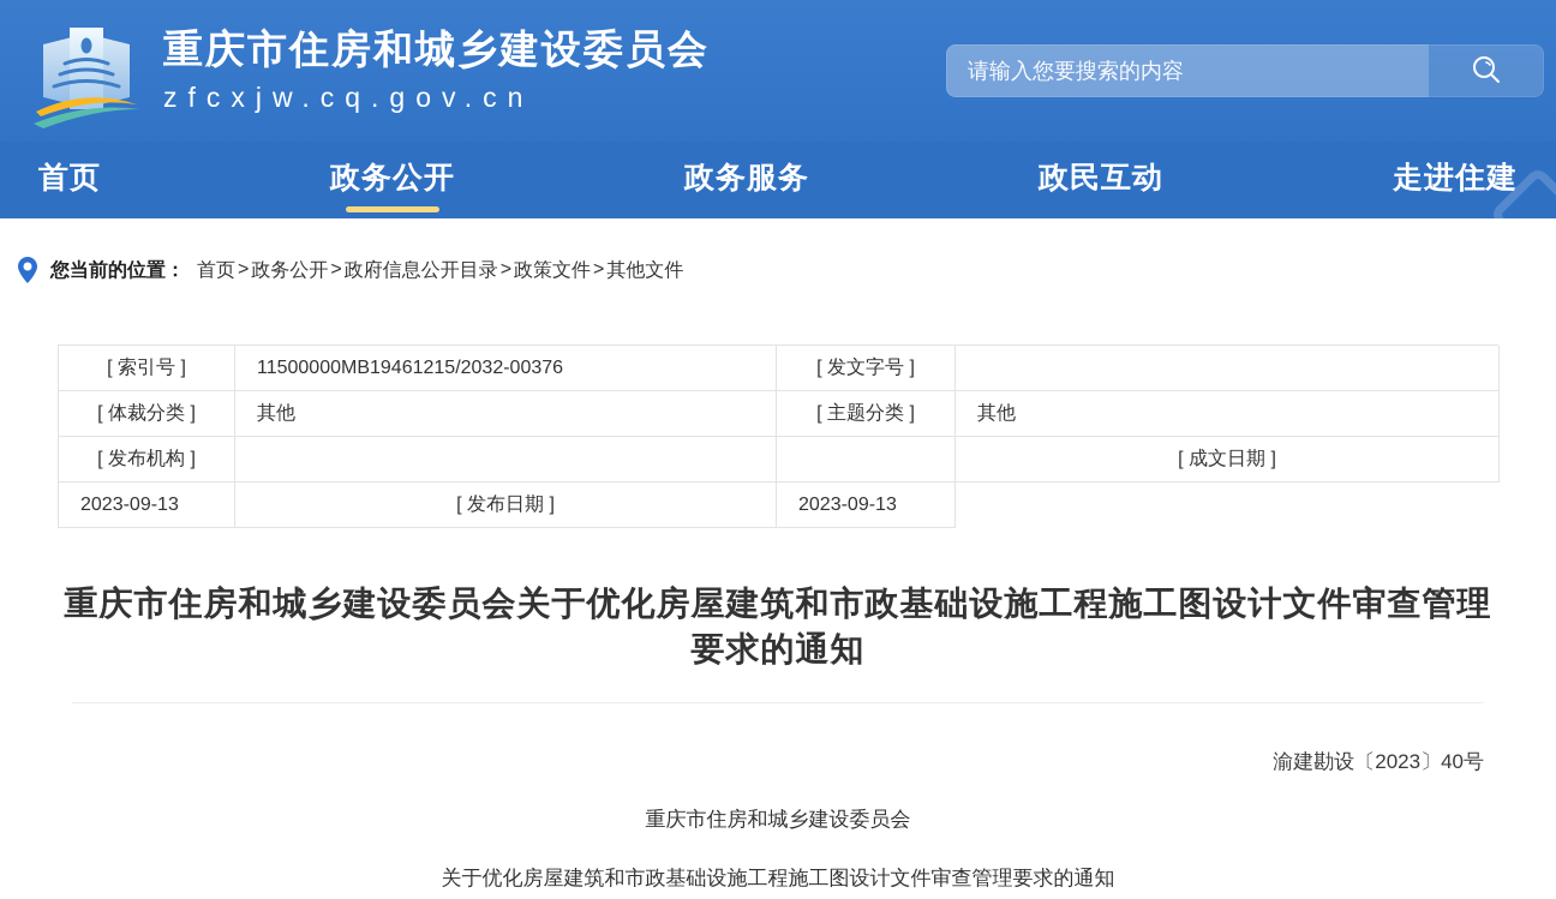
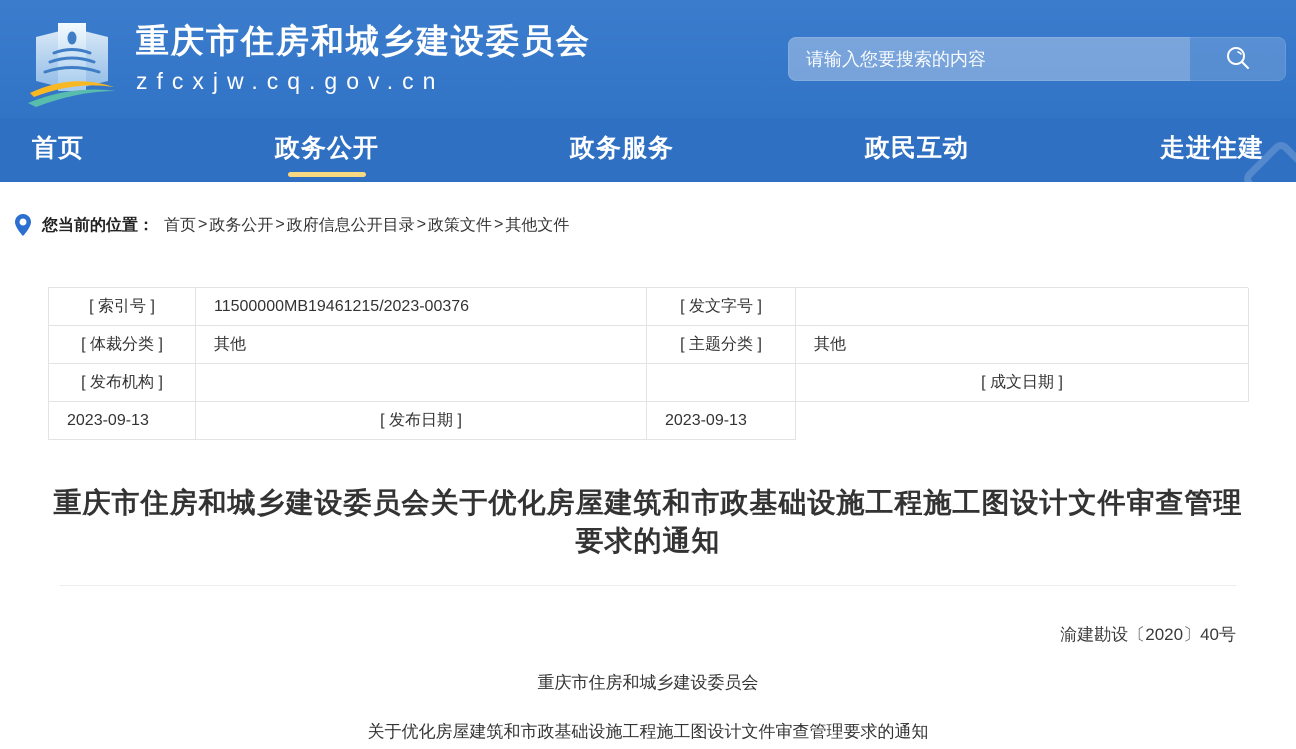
  重庆市住房和城乡建设委员会
  zfcxjw.cq.gov.cn
  请输入您要搜索的内容
  首页
  政务公开
  政务服务
  政民互动
  走进住建
  您当前的位置：
  首页
  >
  政务公开
  >
  政府信息公开目录
  >
  政策文件
  >
  其他文件
  [ 索引号 ]
- 11500000MB19461215/2032-00376
+ 11500000MB19461215/2023-00376
  [ 发文字号 ]
  [ 体裁分类 ]
  其他
  [ 主题分类 ]
  其他
  [ 发布机构 ]
  [ 成文日期 ]
  2023-09-13
  [ 发布日期 ]
  2023-09-13
  重庆市住房和城乡建设委员会关于优化房屋建筑和市政基础设施工程施工图设计文件审查管理要求的通知
- 渝建勘设〔2023〕40号
+ 渝建勘设〔2020〕40号
  重庆市住房和城乡建设委员会
  关于优化房屋建筑和市政基础设施工程施工图设计文件审查管理要求的通知
